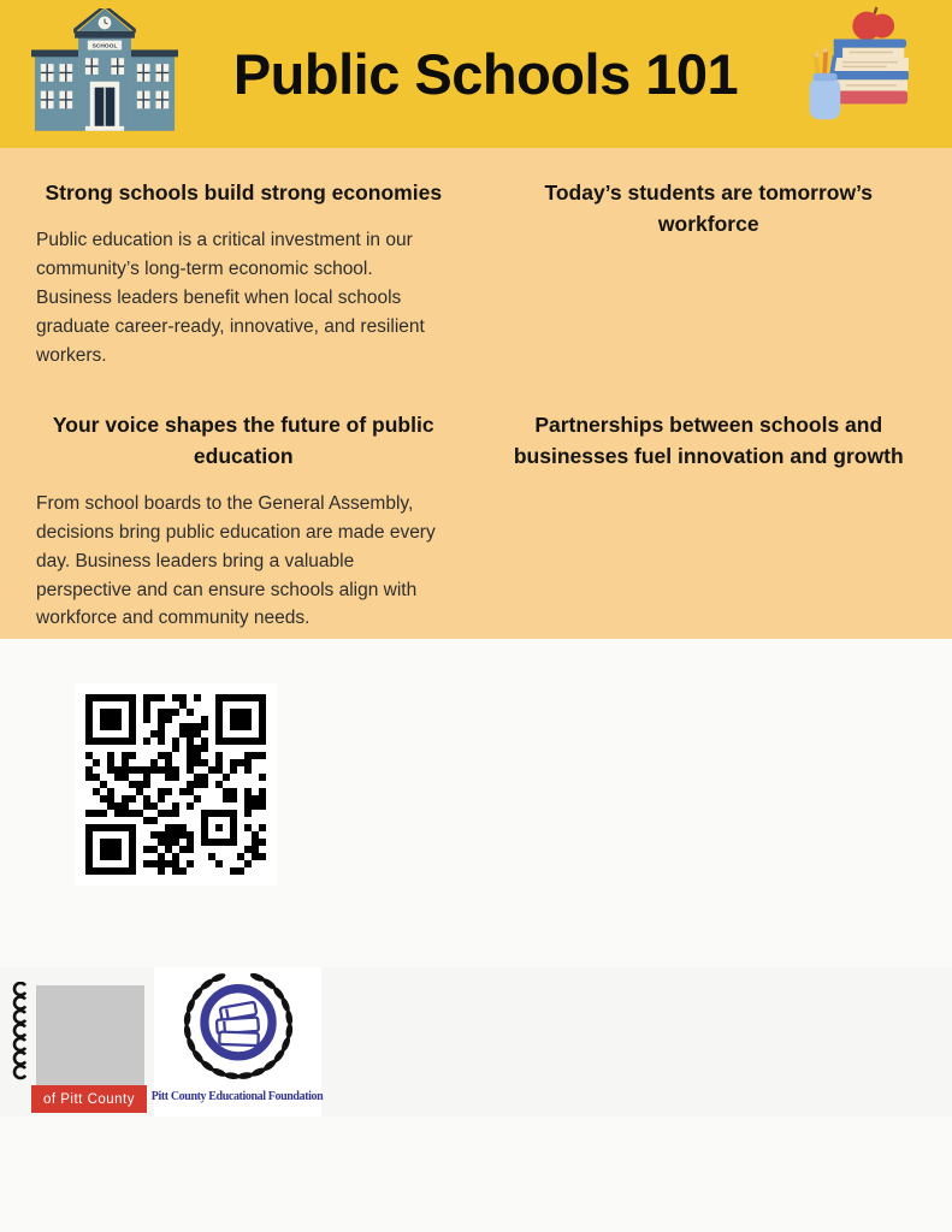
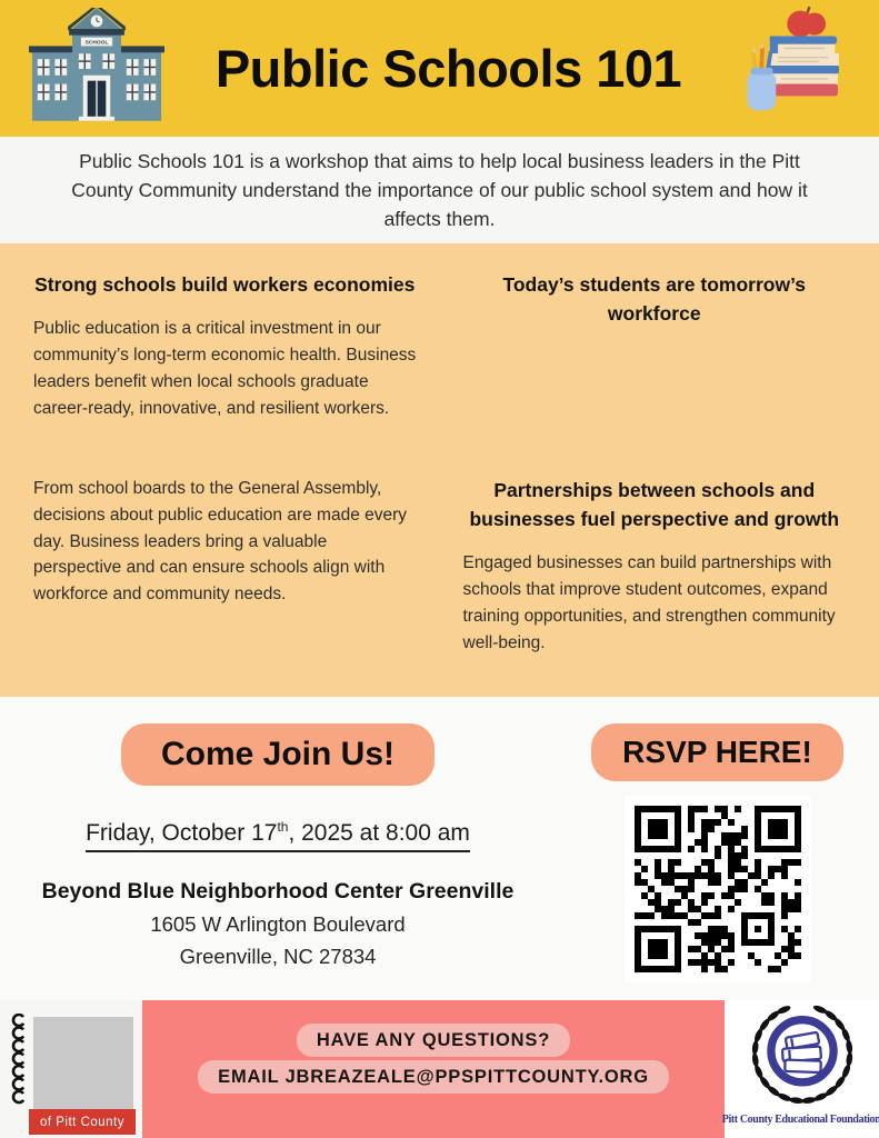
  Public Schools 101
+ Public Schools 101 is a workshop that aims to help local business leaders in the Pitt County Community understand the importance of our public school system and how it affects them.
- Strong schools build strong economies
+ Strong schools build workers economies
- Public education is a critical investment in our community’s long-term economic school. Business leaders benefit when local schools graduate career-ready, innovative, and resilient workers.
+ Public education is a critical investment in our community’s long-term economic health. Business leaders benefit when local schools graduate career-ready, innovative, and resilient workers.
  Today’s students are tomorrow’s workforce
- Your voice shapes the future of public education
- From school boards to the General Assembly, decisions bring public education are made every day. Business leaders bring a valuable perspective and can ensure schools align with workforce and community needs.
+ From school boards to the General Assembly, decisions about public education are made every day. Business leaders bring a valuable perspective and can ensure schools align with workforce and community needs.
- Partnerships between schools and businesses fuel innovation and growth
+ Partnerships between schools and businesses fuel perspective and growth
+ Engaged businesses can build partnerships with schools that improve student outcomes, expand training opportunities, and strengthen community well-being.
+ Come Join Us!
+ Friday, October 17th, 2025 at 8:00 am
+ Beyond Blue Neighborhood Center Greenville
+ 1605 W Arlington Boulevard
+ Greenville, NC 27834
+ RSVP HERE!
  of Pitt County
+ HAVE ANY QUESTIONS?
+ EMAIL JBREAZEALE@PPSPITTCOUNTY.ORG
  Pitt County Educational Foundation
